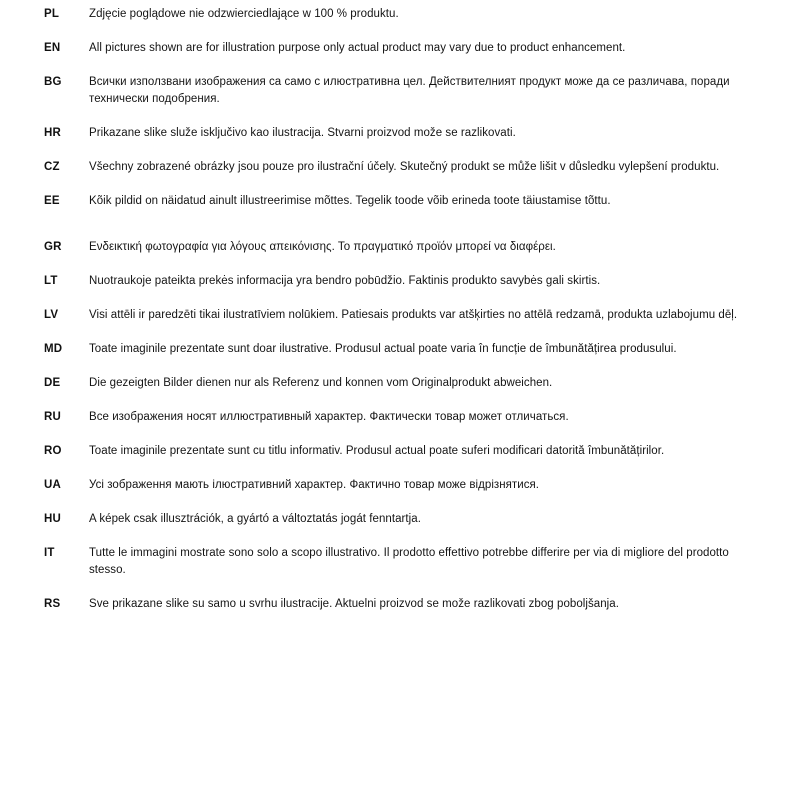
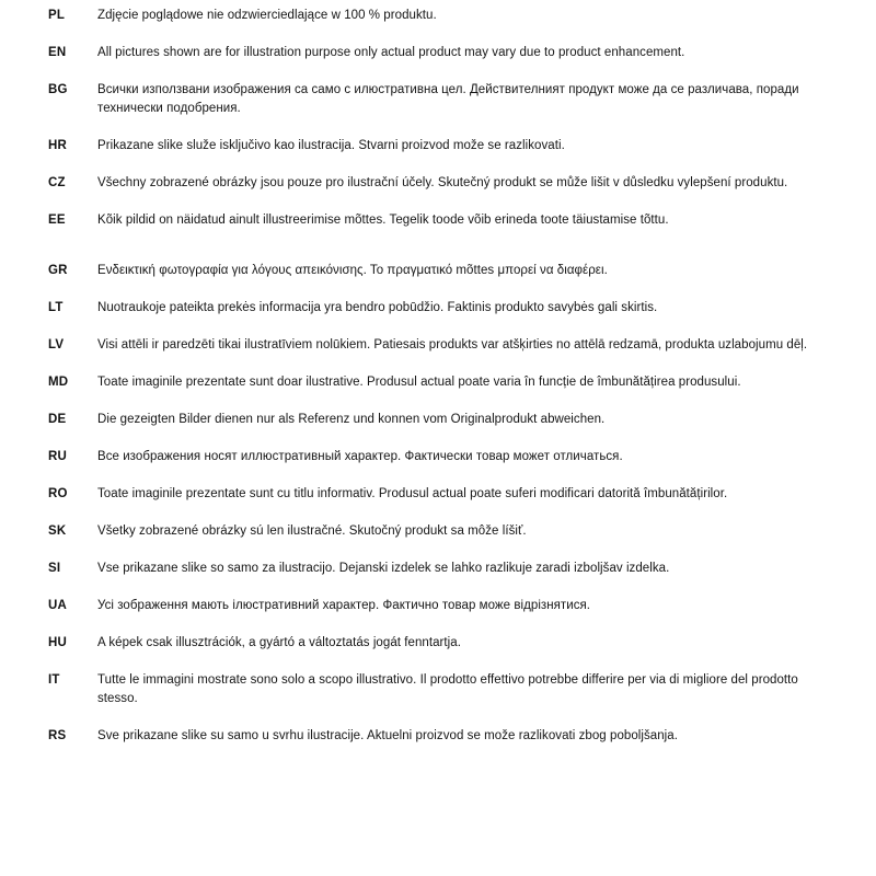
  PL
  Zdjęcie poglądowe nie odzwierciedlające w 100 % produktu.
  EN
  All pictures shown are for illustration purpose only actual product may vary due to product enhancement.
  BG
  Всички използвани изображения са само с илюстративна цел. Действителният продукт може да се различава, поради технически подобрения.
  HR
  Prikazane slike služe isključivo kao ilustracija. Stvarni proizvod može se razlikovati.
  CZ
  Všechny zobrazené obrázky jsou pouze pro ilustrační účely. Skutečný produkt se může lišit v důsledku vylepšení produktu.
  EE
  Kõik pildid on näidatud ainult illustreerimise mõttes. Tegelik toode võib erineda toote täiustamise tõttu.
  GR
- Ενδεικτική φωτογραφία για λόγους απεικόνισης. Το πραγματικό προϊόν μπορεί να διαφέρει.
+ Ενδεικτική φωτογραφία για λόγους απεικόνισης. Το πραγματικό mõttes μπορεί να διαφέρει.
  LT
  Nuotraukoje pateikta prekės informacija yra bendro pobūdžio. Faktinis produkto savybės gali skirtis.
  LV
  Visi attēli ir paredzēti tikai ilustratīviem nolūkiem. Patiesais produkts var atšķirties no attēlā redzamā, produkta uzlabojumu dēļ.
  MD
  Toate imaginile prezentate sunt doar ilustrative. Produsul actual poate varia în funcție de îmbunătățirea produsului.
  DE
  Die gezeigten Bilder dienen nur als Referenz und konnen vom Originalprodukt abweichen.
  RU
  Все изображения носят иллюстративный характер. Фактически товар может отличаться.
  RO
  Toate imaginile prezentate sunt cu titlu informativ. Produsul actual poate suferi modificari datorită îmbunătățirilor.
+ SK
+ Všetky zobrazené obrázky sú len ilustračné. Skutočný produkt sa môže líšiť.
+ SI
+ Vse prikazane slike so samo za ilustracijo. Dejanski izdelek se lahko razlikuje zaradi izboljšav izdelka.
  UA
  Усі зображення мають ілюстративний характер. Фактично товар може відрізнятися.
  HU
  A képek csak illusztrációk, a gyártó a változtatás jogát fenntartja.
  IT
  Tutte le immagini mostrate sono solo a scopo illustrativo. Il prodotto effettivo potrebbe differire per via di migliore del prodotto stesso.
  RS
  Sve prikazane slike su samo u svrhu ilustracije. Aktuelni proizvod se može razlikovati zbog poboljšanja.
